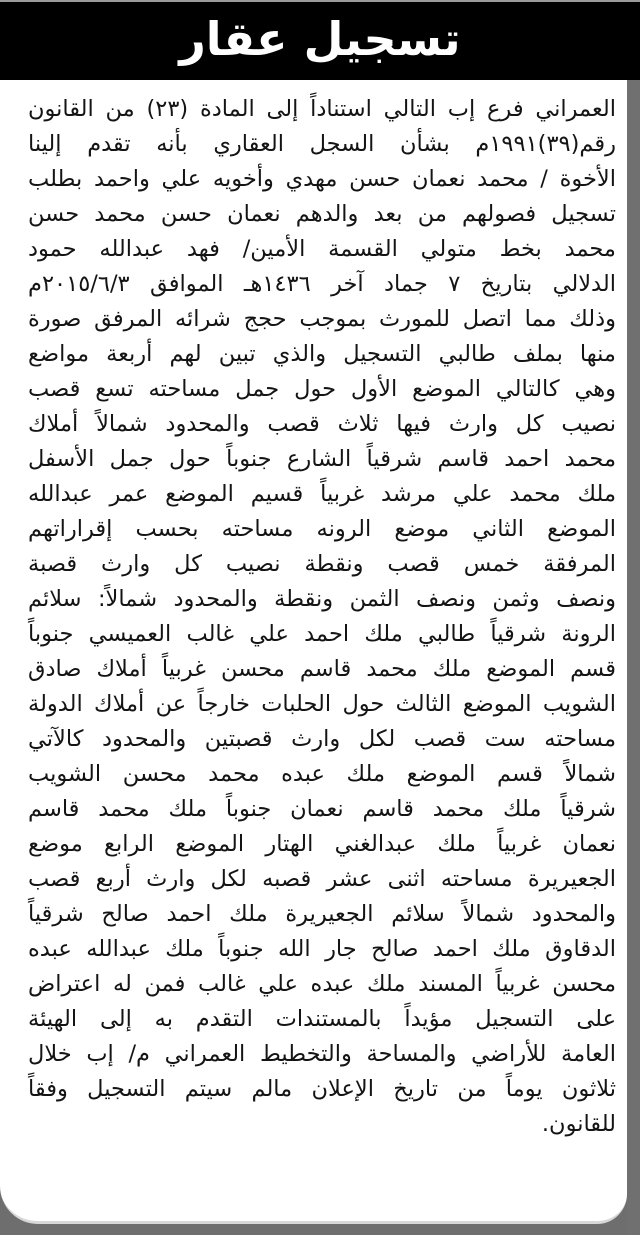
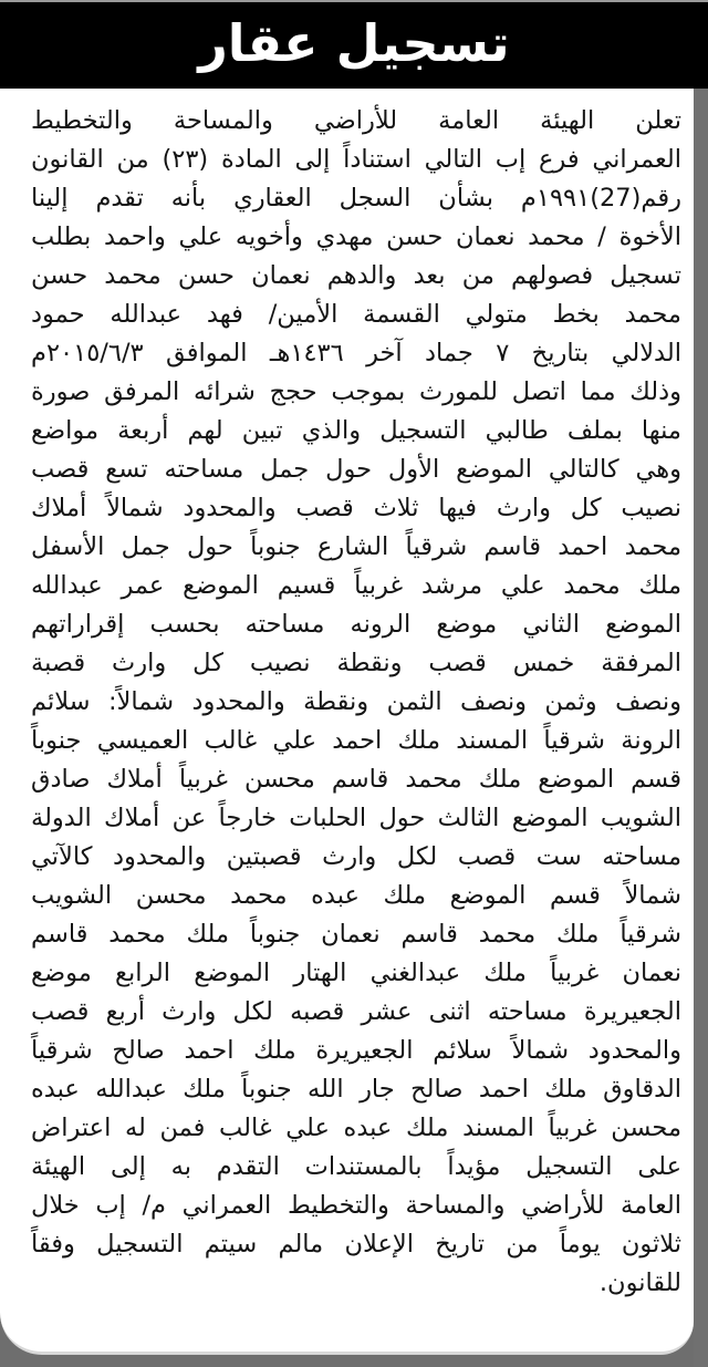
  تسجيل عقار
+ تعلن الهيئة العامة للأراضي والمساحة والتخطيط
  العمراني فرع إب التالي استناداً إلى المادة (٢٣) من القانون
- رقم(٣٩)١٩٩١م بشأن السجل العقاري بأنه تقدم إلينا
+ رقم(27)١٩٩١م بشأن السجل العقاري بأنه تقدم إلينا
  الأخوة / محمد نعمان حسن مهدي وأخويه علي واحمد بطلب
  تسجيل فصولهم من بعد والدهم نعمان حسن محمد حسن
  محمد بخط متولي القسمة الأمين/ فهد عبدالله حمود
  الدلالي بتاريخ ٧ جماد آخر ١٤٣٦هـ الموافق ٢٠١٥/٦/٣م
  وذلك مما اتصل للمورث بموجب حجج شرائه المرفق صورة
  منها بملف طالبي التسجيل والذي تبين لهم أربعة مواضع
  وهي كالتالي الموضع الأول حول جمل مساحته تسع قصب
  نصيب كل وارث فيها ثلاث قصب والمحدود شمالاً أملاك
  محمد احمد قاسم شرقياً الشارع جنوباً حول جمل الأسفل
  ملك محمد علي مرشد غربياً قسيم الموضع عمر عبدالله
  الموضع الثاني موضع الرونه مساحته بحسب إقراراتهم
  المرفقة خمس قصب ونقطة نصيب كل وارث قصبة
  ونصف وثمن ونصف الثمن ونقطة والمحدود شمالاً: سلائم
- الرونة شرقياً طالبي ملك احمد علي غالب العميسي جنوباً
+ الرونة شرقياً المسند ملك احمد علي غالب العميسي جنوباً
  قسم الموضع ملك محمد قاسم محسن غربياً أملاك صادق
  الشويب الموضع الثالث حول الحلبات خارجاً عن أملاك الدولة
  مساحته ست قصب لكل وارث قصبتين والمحدود كالآتي
  شمالاً قسم الموضع ملك عبده محمد محسن الشويب
  شرقياً ملك محمد قاسم نعمان جنوباً ملك محمد قاسم
  نعمان غربياً ملك عبدالغني الهتار الموضع الرابع موضع
  الجعيريرة مساحته اثنى عشر قصبه لكل وارث أربع قصب
  والمحدود شمالاً سلائم الجعيريرة ملك احمد صالح شرقياً
  الدقاوق ملك احمد صالح جار الله جنوباً ملك عبدالله عبده
  محسن غربياً المسند ملك عبده علي غالب فمن له اعتراض
  على التسجيل مؤيداً بالمستندات التقدم به إلى الهيئة
  العامة للأراضي والمساحة والتخطيط العمراني م/ إب خلال
  ثلاثون يوماً من تاريخ الإعلان مالم سيتم التسجيل وفقاً
  للقانون.
